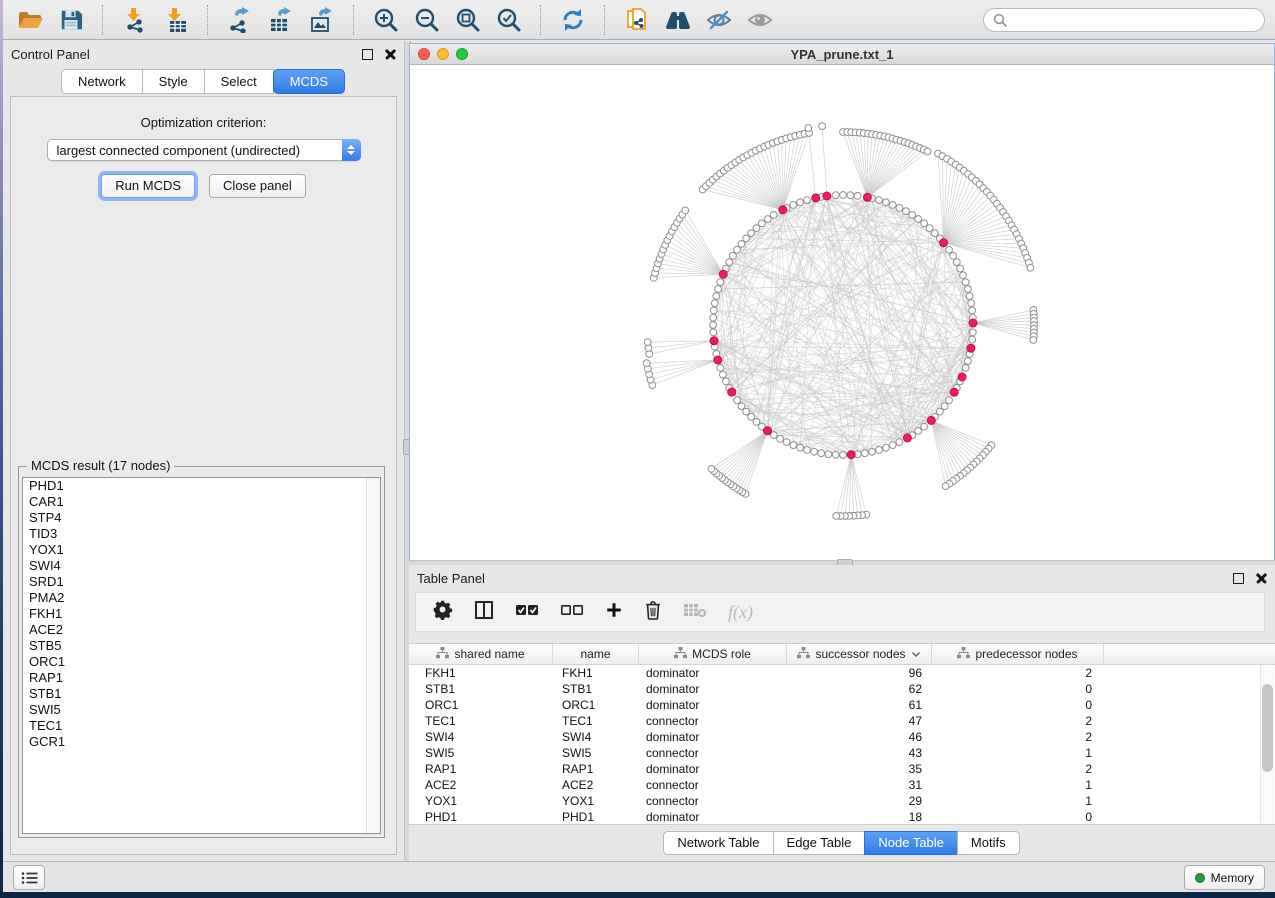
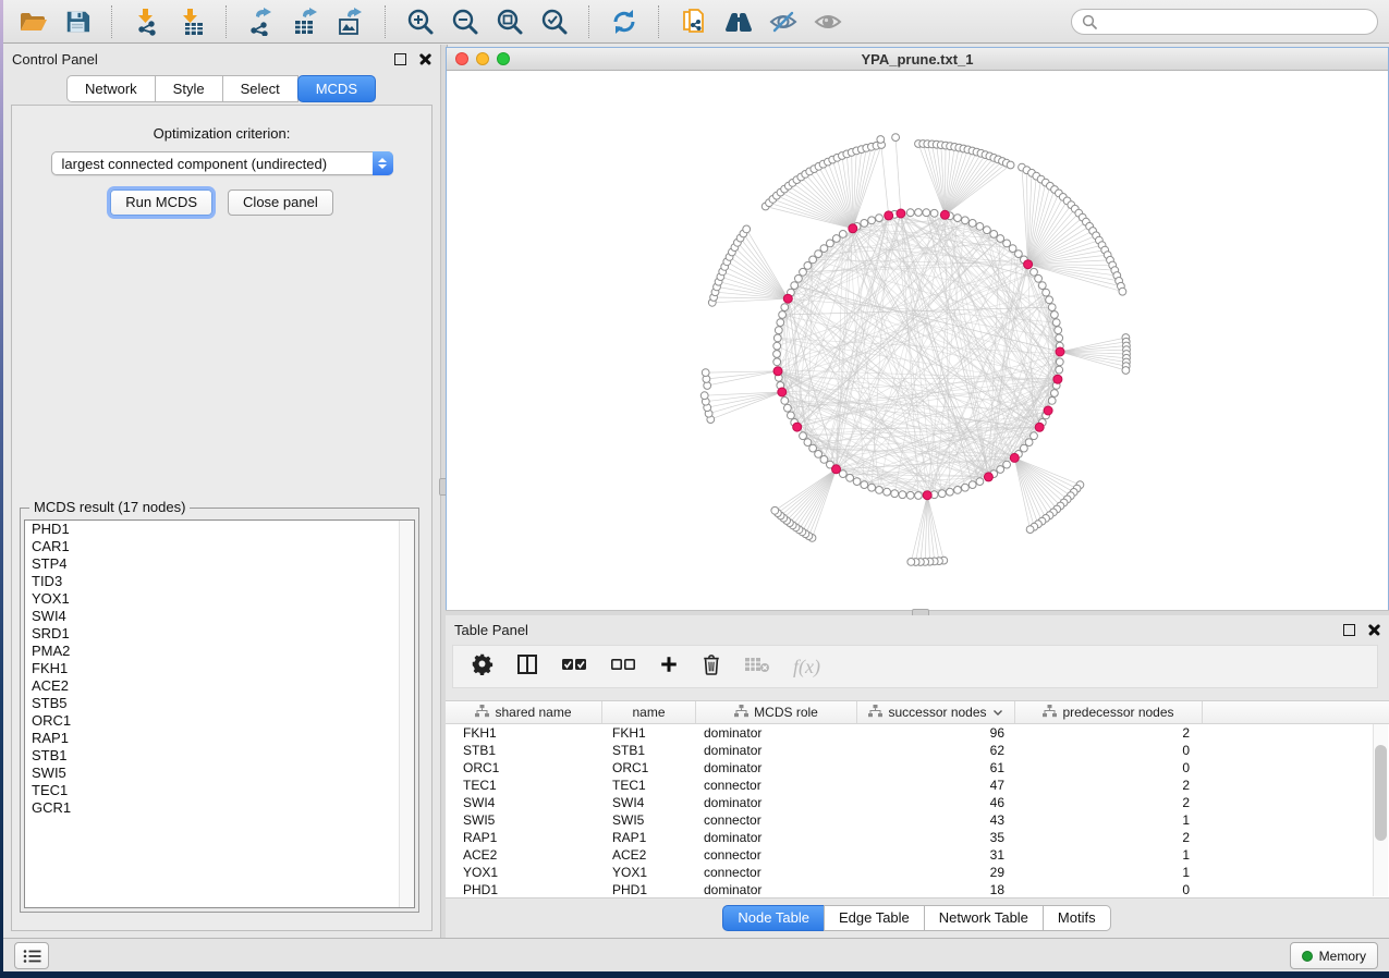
  Control Panel
  Network
  Style
  Select
  MCDS
  Optimization criterion:
  largest connected component (undirected)
  Run MCDS
  Close panel
  MCDS result (17 nodes)
  PHD1
  CAR1
  STP4
  TID3
  YOX1
  SWI4
  SRD1
  PMA2
  FKH1
  ACE2
  STB5
  ORC1
  RAP1
  STB1
  SWI5
  TEC1
  GCR1
  YPA_prune.txt_1
  Table Panel
  f(x)
  shared name
  name
  MCDS role
  successor nodes
  predecessor nodes
  FKH1
  FKH1
  dominator
  96
  2
  STB1
  STB1
  dominator
  62
  0
  ORC1
  ORC1
  dominator
  61
  0
  TEC1
  TEC1
  connector
  47
  2
  SWI4
  SWI4
  dominator
  46
  2
  SWI5
  SWI5
  connector
  43
  1
  RAP1
  RAP1
  dominator
  35
  2
  ACE2
  ACE2
  connector
  31
  1
  YOX1
  YOX1
  connector
  29
  1
  PHD1
  PHD1
  dominator
  18
  0
- Network Table
+ Node Table
  Edge Table
- Node Table
+ Network Table
  Motifs
  Memory
